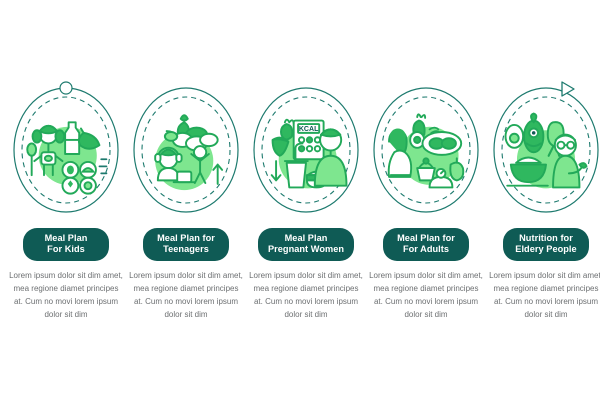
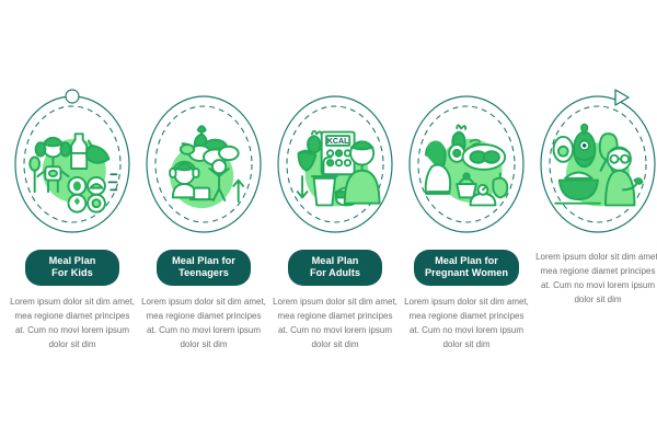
  Meal Plan
  For Kids
  Lorem ipsum dolor sit dim amet, mea regione diamet principes at. Cum no movi lorem ipsum dolor sit dim
  Meal Plan for
  Teenagers
  Lorem ipsum dolor sit dim amet, mea regione diamet principes at. Cum no movi lorem ipsum dolor sit dim
  Meal Plan
- Pregnant Women
+ For Adults
  Lorem ipsum dolor sit dim amet, mea regione diamet principes at. Cum no movi lorem ipsum dolor sit dim
  Meal Plan for
- For Adults
+ Pregnant Women
  Lorem ipsum dolor sit dim amet, mea regione diamet principes at. Cum no movi lorem ipsum dolor sit dim
- Nutrition for
- Eldery People
  Lorem ipsum dolor sit dim ame mea regione diamet principes at. Cum no movi lorem ipsum dolor sit dim
